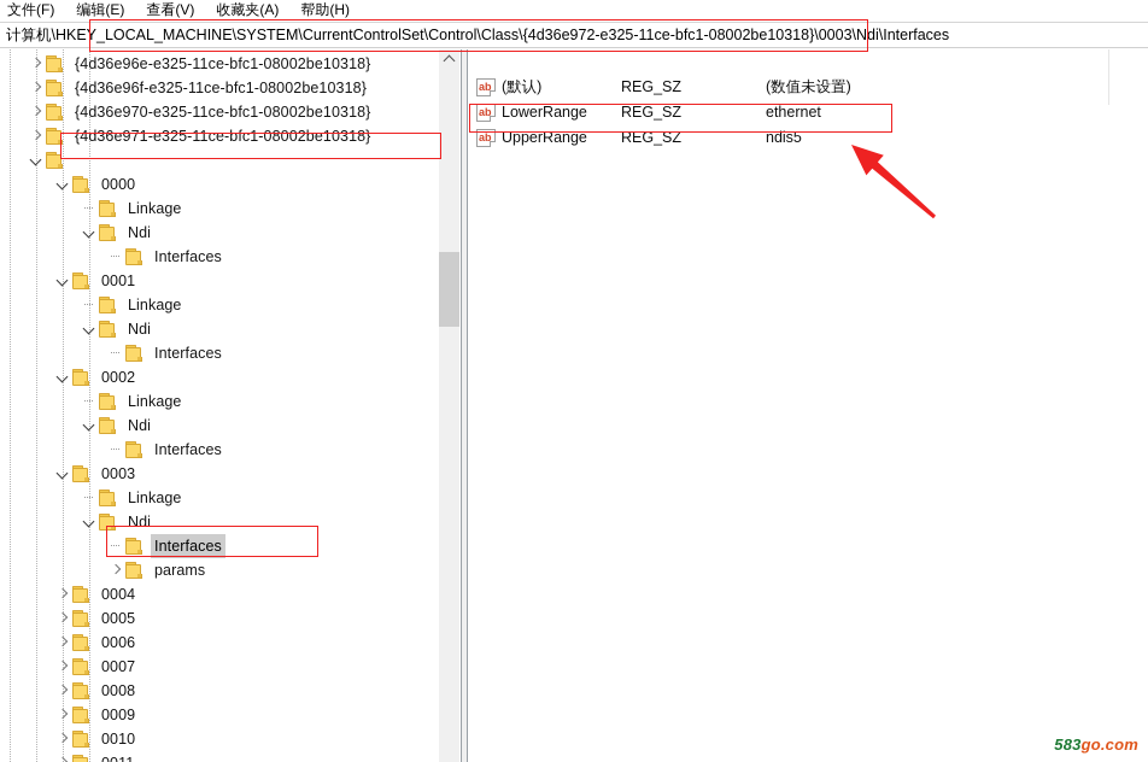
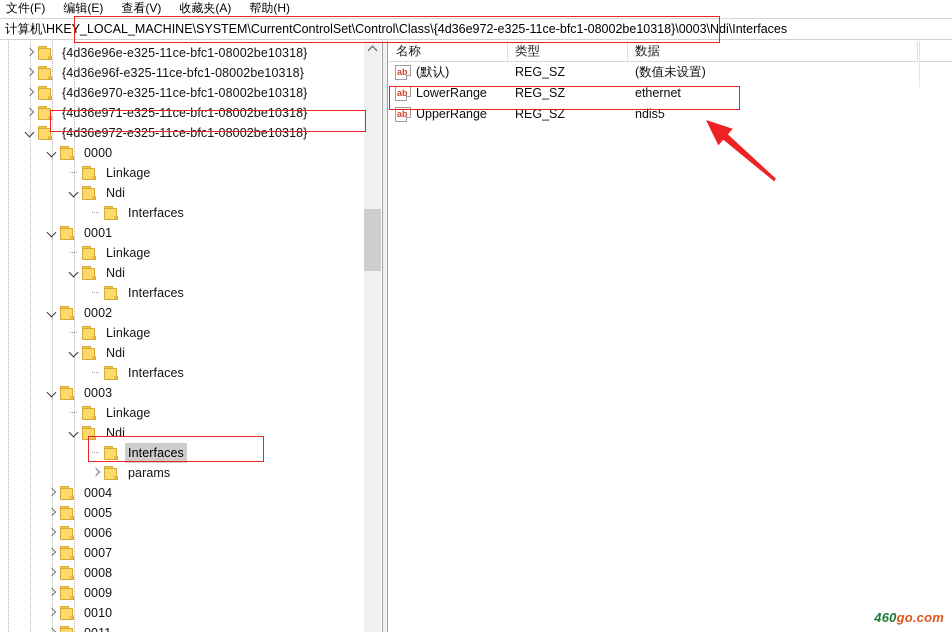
  文件(F)
  编辑(E)
  查看(V)
  收藏夹(A)
  帮助(H)
  计算机\HKEY_LOCAL_MACHINE\SYSTEM\CurrentControlSet\Control\Class\{4d36e972-e325-11ce-bfc1-08002be10318}\0003\Ndi\Interfaces
  {4d36e96e-e325-11ce-bfc1-08002be10318}
  {4d36e96f-e325-11ce-bfc1-08002be10318}
  {4d36e970-e325-11ce-bfc1-08002be10318}
  {4d36e971-e325-11ce-bfc1-08002be10318}
+ {4d36e972-e325-11ce-bfc1-08002be10318}
  0000
  Linkage
  Ndi
  Interfaces
  0001
  Linkage
  Ndi
  Interfaces
  0002
  Linkage
  Ndi
  Interfaces
  0003
  Linkage
  Ndi
  Interfaces
  params
  0004
  0005
  0006
  0007
  0008
  0009
  0010
+ 名称
+ 类型
+ 数据
  (默认)
  REG_SZ
  (数值未设置)
  LowerRange
  REG_SZ
  ethernet
  UpperRange
  REG_SZ
  ndis5
- 583go.com
+ 460go.com
